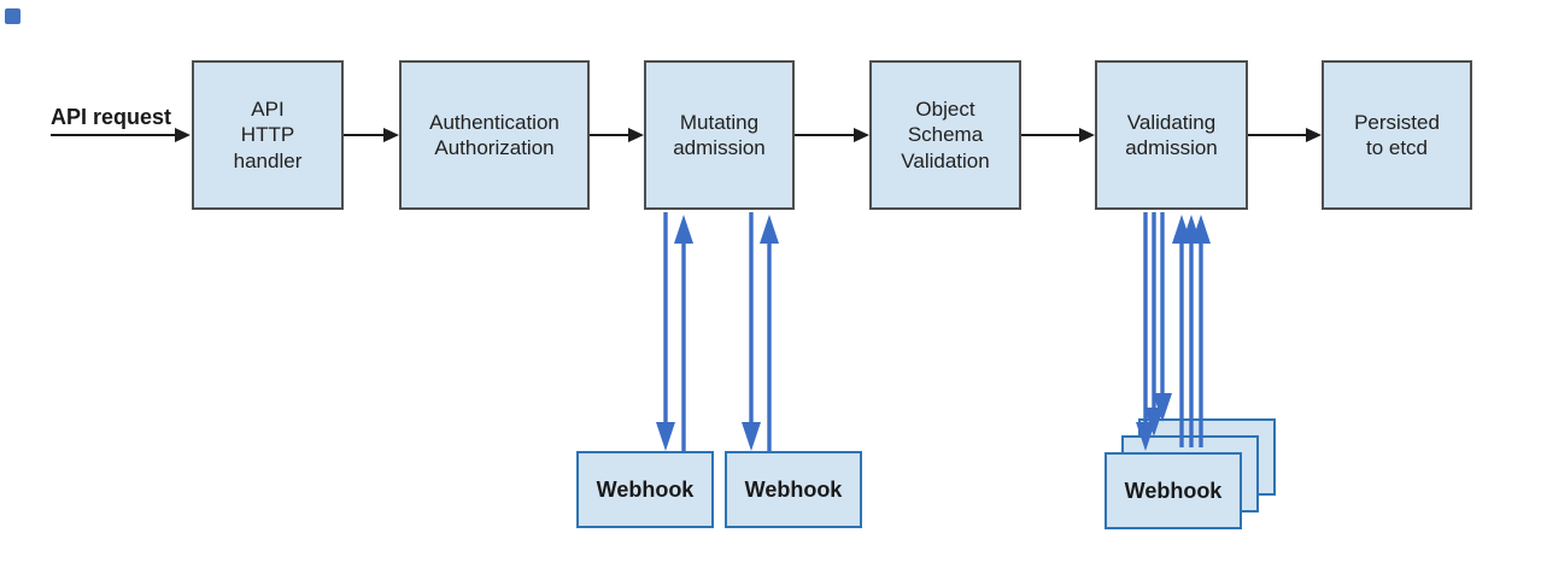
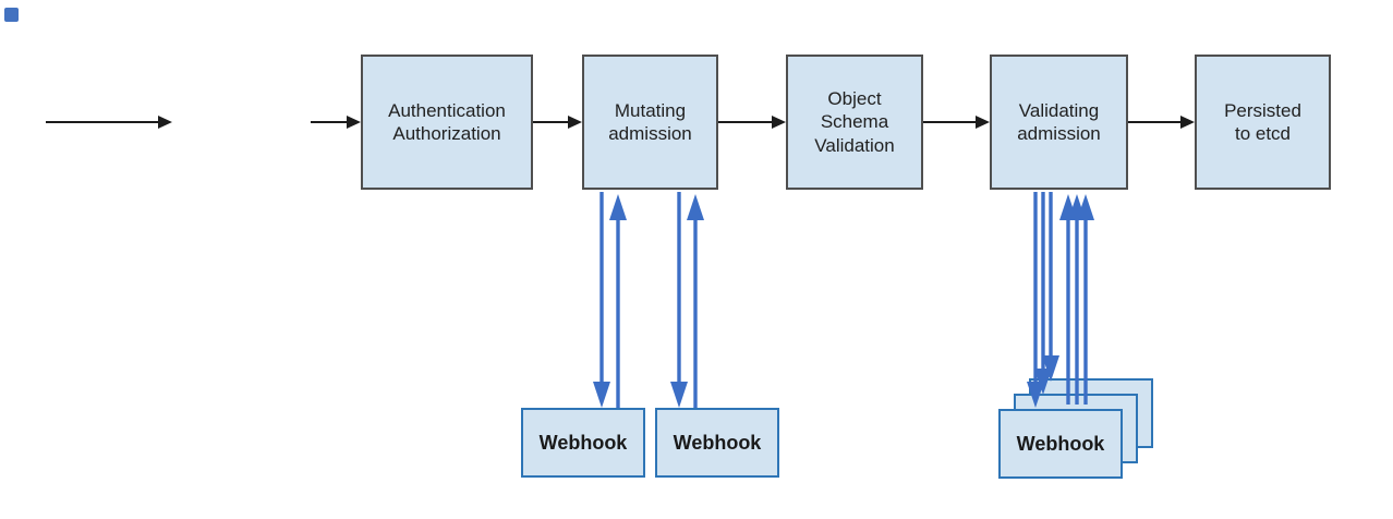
- API request
- API
- HTTP
- handler
  Authentication
  Authorization
  Mutating
  admission
  Object
  Schema
  Validation
  Validating
  admission
  Persisted
  to etcd
  Webhook
  Webhook
  Webhook
